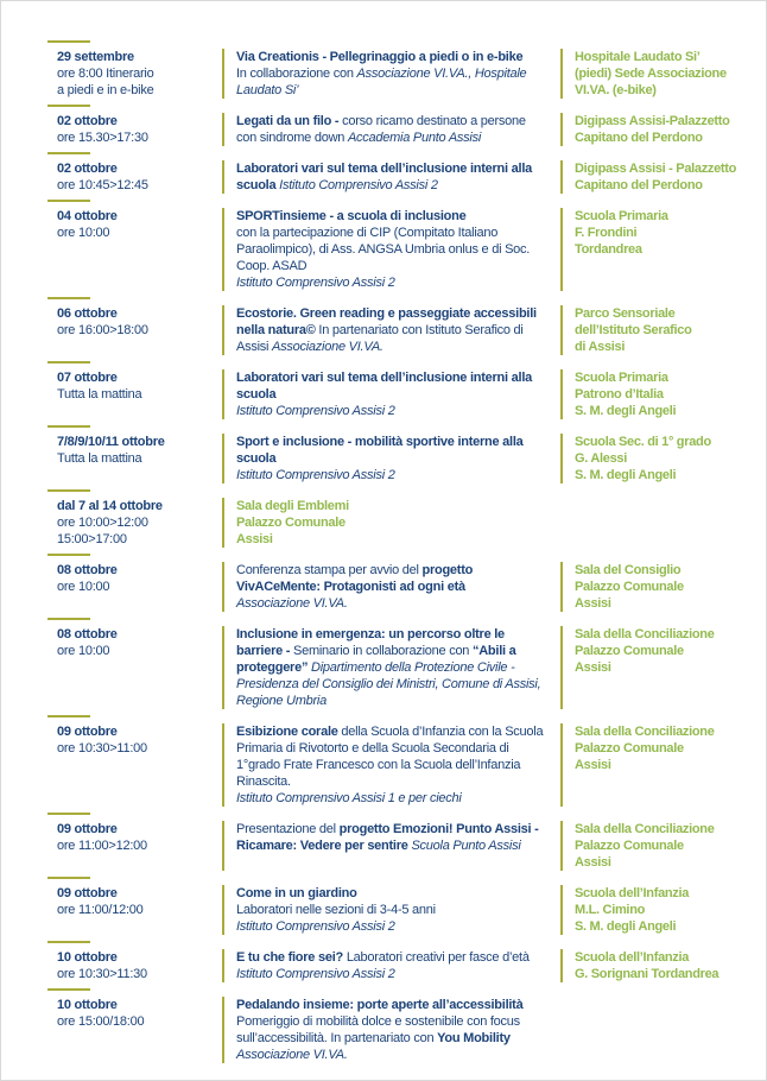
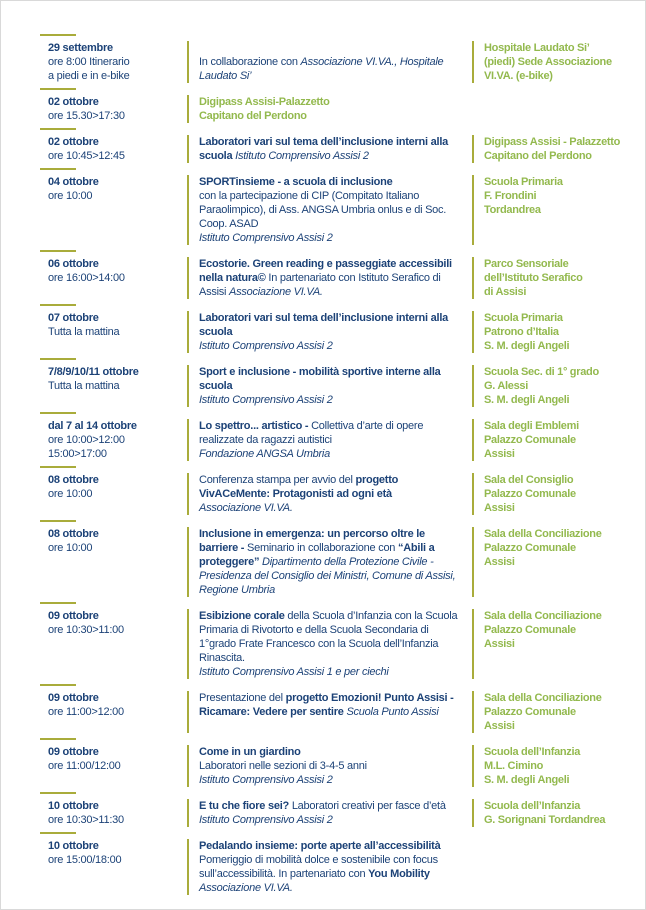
  29 settembre
  ore 8:00 Itinerario
  a piedi e in e-bike
- Via Creationis - Pellegrinaggio a piedi o in e-bike
  In collaborazione con Associazione VI.VA., Hospitale Laudato Si’
  Hospitale Laudato Si’
  (piedi) Sede Associazione
  VI.VA. (e-bike)
  02 ottobre
  ore 15.30>17:30
- Legati da un filo - corso ricamo destinato a persone con sindrome down Accademia Punto Assisi
  Digipass Assisi-Palazzetto
  Capitano del Perdono
  02 ottobre
  ore 10:45>12:45
  Laboratori vari sul tema dell’inclusione interni alla scuola Istituto Comprensivo Assisi 2
  Digipass Assisi - Palazzetto
  Capitano del Perdono
  04 ottobre
  ore 10:00
  SPORTinsieme - a scuola di inclusione
  con la partecipazione di CIP (Compitato Italiano Paraolimpico), di Ass. ANGSA Umbria onlus e di Soc. Coop. ASAD
  Istituto Comprensivo Assisi 2
  Scuola Primaria
  F. Frondini
  Tordandrea
  06 ottobre
- ore 16:00>18:00
+ ore 16:00>14:00
  Ecostorie. Green reading e passeggiate accessibili nella natura© In partenariato con Istituto Serafico di Assisi Associazione VI.VA.
  Parco Sensoriale
  dell’Istituto Serafico
  di Assisi
  07 ottobre
  Tutta la mattina
  Laboratori vari sul tema dell’inclusione interni alla scuola
  Istituto Comprensivo Assisi 2
  Scuola Primaria
  Patrono d’Italia
  S. M. degli Angeli
  7/8/9/10/11 ottobre
  Tutta la mattina
  Sport e inclusione - mobilità sportive interne alla scuola
  Istituto Comprensivo Assisi 2
  Scuola Sec. di 1° grado
  G. Alessi
  S. M. degli Angeli
  dal 7 al 14 ottobre
  ore 10:00>12:00
  15:00>17:00
+ Lo spettro... artistico - Collettiva d’arte di opere realizzate da ragazzi autistici
+ Fondazione ANGSA Umbria
  Sala degli Emblemi
  Palazzo Comunale
  Assisi
  08 ottobre
  ore 10:00
  Conferenza stampa per avvio del progetto VivACeMente: Protagonisti ad ogni età
  Associazione VI.VA.
  Sala del Consiglio
  Palazzo Comunale
  Assisi
  08 ottobre
  ore 10:00
  Inclusione in emergenza: un percorso oltre le barriere - Seminario in collaborazione con “Abili a proteggere” Dipartimento della Protezione Civile - Presidenza del Consiglio dei Ministri, Comune di Assisi, Regione Umbria
  Sala della Conciliazione
  Palazzo Comunale
  Assisi
  09 ottobre
  ore 10:30>11:00
  Esibizione corale della Scuola d’Infanzia con la Scuola Primaria di Rivotorto e della Scuola Secondaria di 1°grado Frate Francesco con la Scuola dell’Infanzia Rinascita.
  Istituto Comprensivo Assisi 1 e per ciechi
  Sala della Conciliazione
  Palazzo Comunale
  Assisi
  09 ottobre
  ore 11:00>12:00
  Presentazione del progetto Emozioni! Punto Assisi - Ricamare: Vedere per sentire Scuola Punto Assisi
  Sala della Conciliazione
  Palazzo Comunale
  Assisi
  09 ottobre
  ore 11:00/12:00
  Come in un giardino
  Laboratori nelle sezioni di 3-4-5 anni
  Istituto Comprensivo Assisi 2
  Scuola dell’Infanzia
  M.L. Cimino
  S. M. degli Angeli
  10 ottobre
  ore 10:30>11:30
  E tu che fiore sei? Laboratori creativi per fasce d’età Istituto Comprensivo Assisi 2
  Scuola dell’Infanzia
  G. Sorignani Tordandrea
  10 ottobre
  ore 15:00/18:00
  Pedalando insieme: porte aperte all’accessibilità
  Pomeriggio di mobilità dolce e sostenibile con focus sull’accessibilità. In partenariato con You Mobility Associazione VI.VA.
